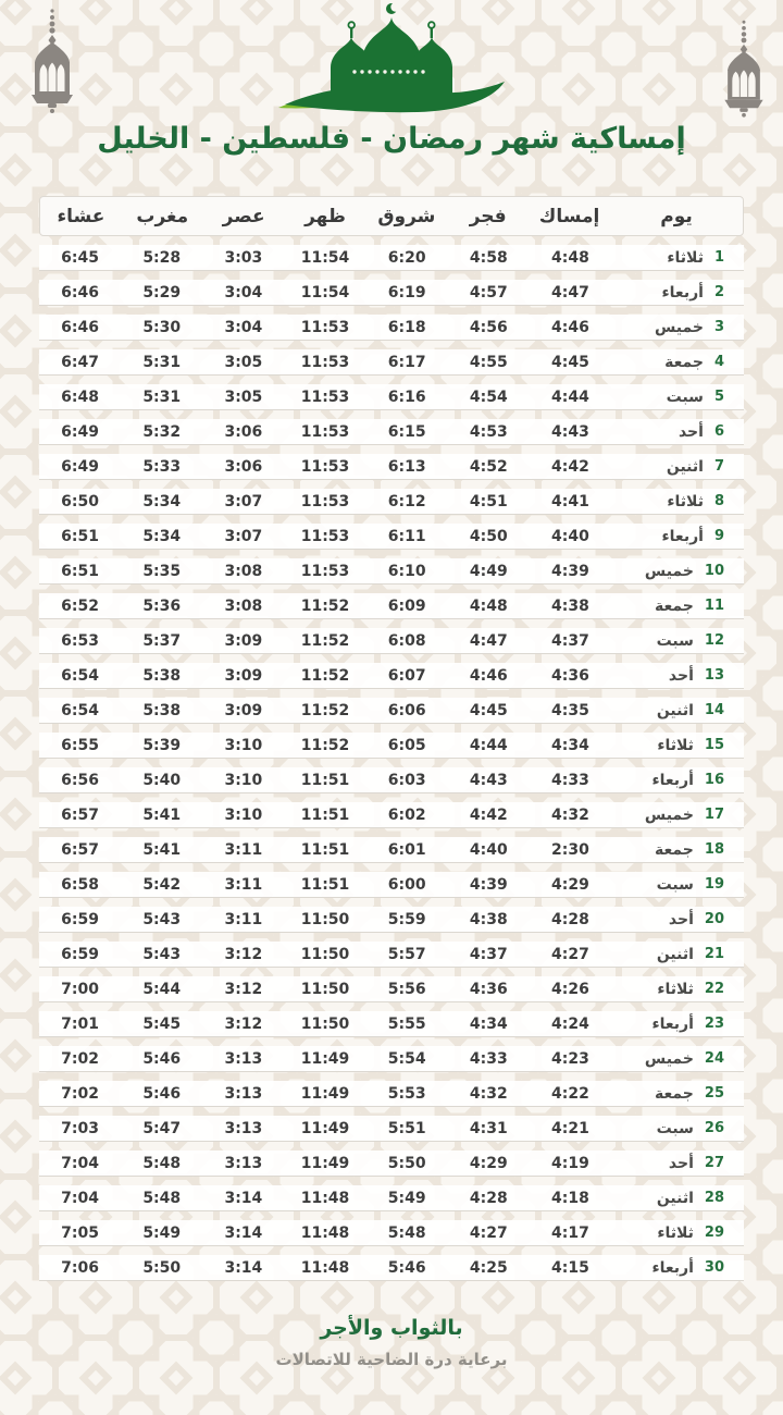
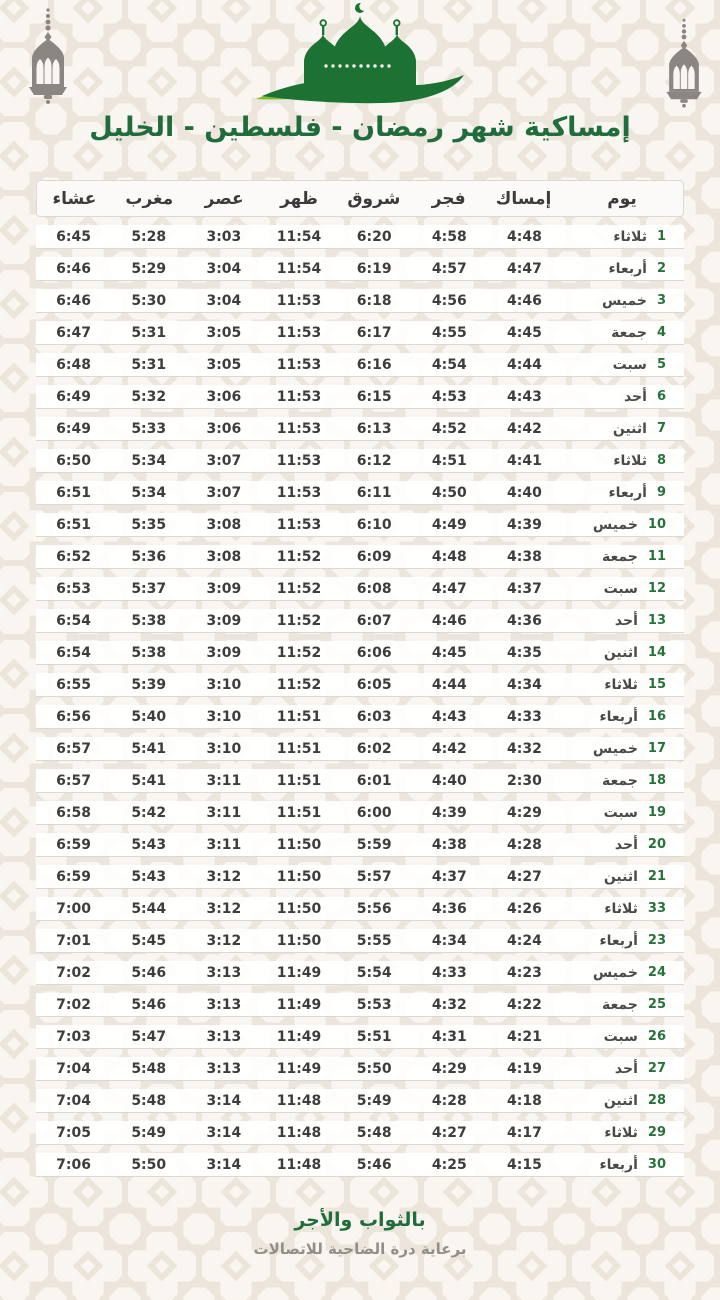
  إمساكية شهر رمضان - فلسطين - الخليل
  يوم
  إمساك
  فجر
  شروق
  ظهر
  عصر
  مغرب
  عشاء
  1
  ثلاثاء
  4:48
  4:58
  6:20
  11:54
  3:03
  5:28
  6:45
  2
  أربعاء
  4:47
  4:57
  6:19
  11:54
  3:04
  5:29
  6:46
  3
  خميس
  4:46
  4:56
  6:18
  11:53
  3:04
  5:30
  6:46
  4
  جمعة
  4:45
  4:55
  6:17
  11:53
  3:05
  5:31
  6:47
  5
  سبت
  4:44
  4:54
  6:16
  11:53
  3:05
  5:31
  6:48
  6
  أحد
  4:43
  4:53
  6:15
  11:53
  3:06
  5:32
  6:49
  7
  اثنين
  4:42
  4:52
  6:13
  11:53
  3:06
  5:33
  6:49
  8
  ثلاثاء
  4:41
  4:51
  6:12
  11:53
  3:07
  5:34
  6:50
  9
  أربعاء
  4:40
  4:50
  6:11
  11:53
  3:07
  5:34
  6:51
  10
  خميس
  4:39
  4:49
  6:10
  11:53
  3:08
  5:35
  6:51
  11
  جمعة
  4:38
  4:48
  6:09
  11:52
  3:08
  5:36
  6:52
  12
  سبت
  4:37
  4:47
  6:08
  11:52
  3:09
  5:37
  6:53
  13
  أحد
  4:36
  4:46
  6:07
  11:52
  3:09
  5:38
  6:54
  14
  اثنين
  4:35
  4:45
  6:06
  11:52
  3:09
  5:38
  6:54
  15
  ثلاثاء
  4:34
  4:44
  6:05
  11:52
  3:10
  5:39
  6:55
  16
  أربعاء
  4:33
  4:43
  6:03
  11:51
  3:10
  5:40
  6:56
  17
  خميس
  4:32
  4:42
  6:02
  11:51
  3:10
  5:41
  6:57
  18
  جمعة
  2:30
  4:40
  6:01
  11:51
  3:11
  5:41
  6:57
  19
  سبت
  4:29
  4:39
  6:00
  11:51
  3:11
  5:42
  6:58
  20
  أحد
  4:28
  4:38
  5:59
  11:50
  3:11
  5:43
  6:59
  21
  اثنين
  4:27
  4:37
  5:57
  11:50
  3:12
  5:43
  6:59
- 22
+ 33
  ثلاثاء
  4:26
  4:36
  5:56
  11:50
  3:12
  5:44
  7:00
  23
  أربعاء
  4:24
  4:34
  5:55
  11:50
  3:12
  5:45
  7:01
  24
  خميس
  4:23
  4:33
  5:54
  11:49
  3:13
  5:46
  7:02
  25
  جمعة
  4:22
  4:32
  5:53
  11:49
  3:13
  5:46
  7:02
  26
  سبت
  4:21
  4:31
  5:51
  11:49
  3:13
  5:47
  7:03
  27
  أحد
  4:19
  4:29
  5:50
  11:49
  3:13
  5:48
  7:04
  28
  اثنين
  4:18
  4:28
  5:49
  11:48
  3:14
  5:48
  7:04
  29
  ثلاثاء
  4:17
  4:27
  5:48
  11:48
  3:14
  5:49
  7:05
  30
  أربعاء
  4:15
  4:25
  5:46
  11:48
  3:14
  5:50
  7:06
  بالثواب والأجر
  برعاية درة الضاحية للاتصالات
